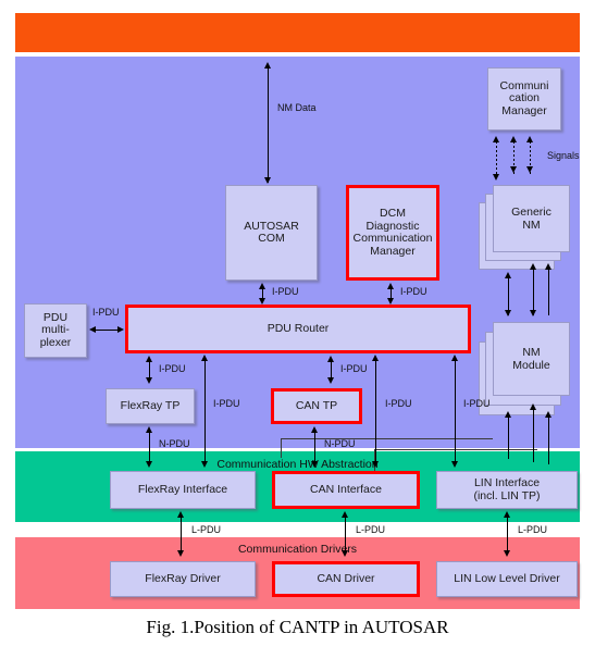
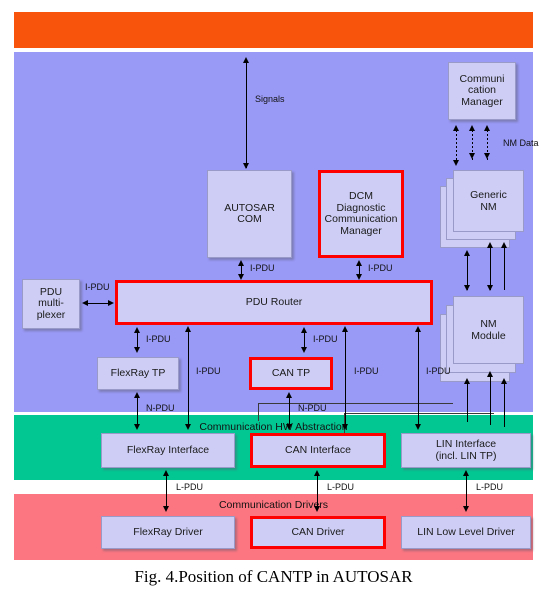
  Communication HW Abstractio
  Communication Drivrs
- NM Data
+ Signals
  Communi
  cation
  Manager
- Signals
+ NM Data
  Generic
  NM
  NM
  Module
  AUTOSAR
  COM
  DCM
  Diagnostic
  Communication
  Manager
  I-PDU
  I-PDU
  PDU
  multi-
  plexer
  I-PDU
  PDU Router
  I-PDU
  I-PDU
  I-PDU
  I-PDU
  I-PDU
  FlexRay TP
  CAN TP
  N-PDU
  N-PDU
  FlexRay Interface
  CAN Interface
  LIN Interface
  (incl. LIN TP)
  L-PDU
  L-PDU
  L-PDU
  FlexRay Driver
  CAN Driver
  LIN Low Level Driver
- Fig. 1.Position of CANTP in AUTOSAR
+ Fig. 4.Position of CANTP in AUTOSAR
